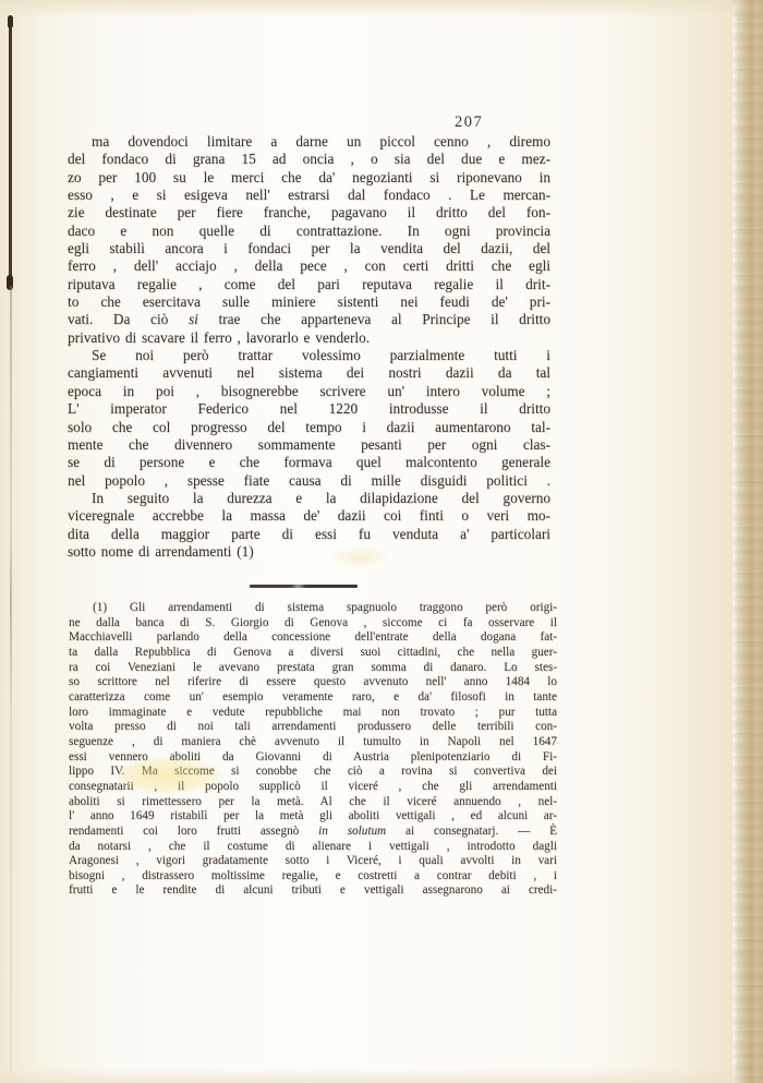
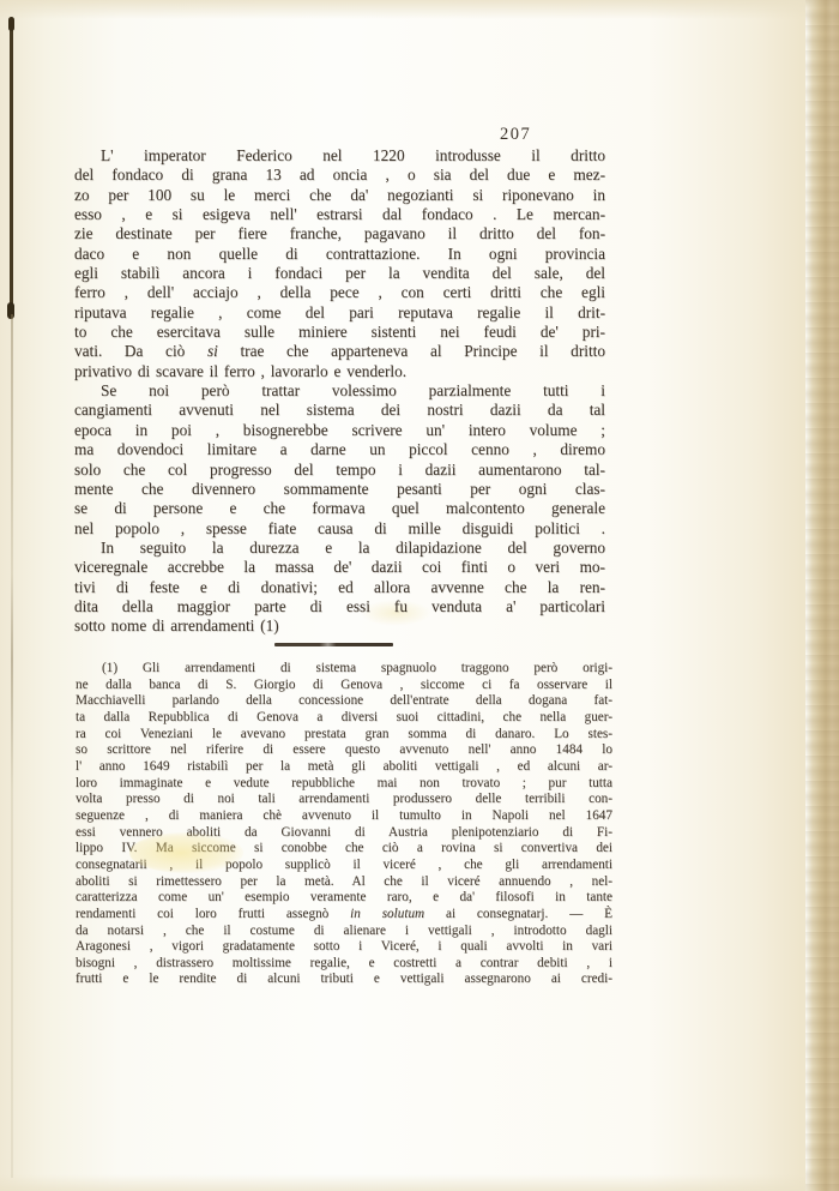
  207
- ma dovendoci limitare a darne un piccol cenno , diremo
+ L' imperator Federico nel 1220 introdusse il dritto
- del fondaco di grana 15 ad oncia , o sia del due e mez-
+ del fondaco di grana 13 ad oncia , o sia del due e mez-
  zo per 100 su le merci che da' negozianti si riponevano in
  esso , e si esigeva nell' estrarsi dal fondaco . Le mercan-
  zie destinate per fiere franche, pagavano il dritto del fon-
  daco e non quelle di contrattazione. In ogni provincia
- egli stabilì ancora i fondaci per la vendita del dazii, del
+ egli stabilì ancora i fondaci per la vendita del sale, del
  ferro , dell' acciajo , della pece , con certi dritti che egli
  riputava regalie , come del pari reputava regalie il drit-
  to che esercitava sulle miniere sistenti nei feudi de' pri-
  vati. Da ciò si trae che apparteneva al Principe il dritto
  privativo di scavare il ferro , lavorarlo e venderlo.
  Se noi però trattar volessimo parzialmente tutti i
  cangiamenti avvenuti nel sistema dei nostri dazii da tal
  epoca in poi , bisognerebbe scrivere un' intero volume ;
- L' imperator Federico nel 1220 introdusse il dritto
+ ma dovendoci limitare a darne un piccol cenno , diremo
  solo che col progresso del tempo i dazii aumentarono tal-
  mente che divennero sommamente pesanti per ogni clas-
  se di persone e che formava quel malcontento generale
  nel popolo , spesse fiate causa di mille disguidi politici .
  In seguito la durezza e la dilapidazione del governo
  viceregnale accrebbe la massa de' dazii coi finti o veri mo-
+ tivi di feste e di donativi; ed allora avvenne che la ren-
  dita della maggior parte di essi fu venduta a' particolari
  sotto nome di arrendamenti (1)
  (1) Gli arrendamenti di sistema spagnuolo traggono però origi-
  ne dalla banca di S. Giorgio di Genova , siccome ci fa osservare il
  Macchiavelli parlando della concessione dell'entrate della dogana fat-
  ta dalla Repubblica di Genova a diversi suoi cittadini, che nella guer-
  ra coi Veneziani le avevano prestata gran somma di danaro. Lo stes-
  so scrittore nel riferire di essere questo avvenuto nell' anno 1484 lo
- caratterizza come un' esempio veramente raro, e da' filosofi in tante
+ l' anno 1649 ristabilì per la metà gli aboliti vettigali , ed alcuni ar-
  loro immaginate e vedute repubbliche mai non trovato ; pur tutta
  volta presso di noi tali arrendamenti produssero delle terribili con-
  seguenze , di maniera chè avvenuto il tumulto in Napoli nel 1647
  essi vennerooliti da Giovanni di Austria plenipotenziario di Fi-
  lippo I si conobbe che ciò a rovina si convertiva dei
  consegnataropolo supplicò il viceré , che gli arrendamenti
  aboliti si rimettessero per la metà. Al che il viceré annuendo , nel-
- l' anno 1649 ristabilì per la metà gli aboliti vettigali , ed alcuni ar-
+ caratterizza come un' esempio veramente raro, e da' filosofi in tante
  rendamenti coi loro frutti assegnò in solutum ai consegnatarj. — È
  da notarsi , che il costume di alienare i vettigali , introdotto dagli
  Aragonesi , vigori gradatamente sotto i Viceré, i quali avvolti in vari
  bisogni , distrassero moltissime regalie, e costretti a contrar debiti , i
  frutti e le rendite di alcuni tributi e vettigali assegnarono ai credi-
